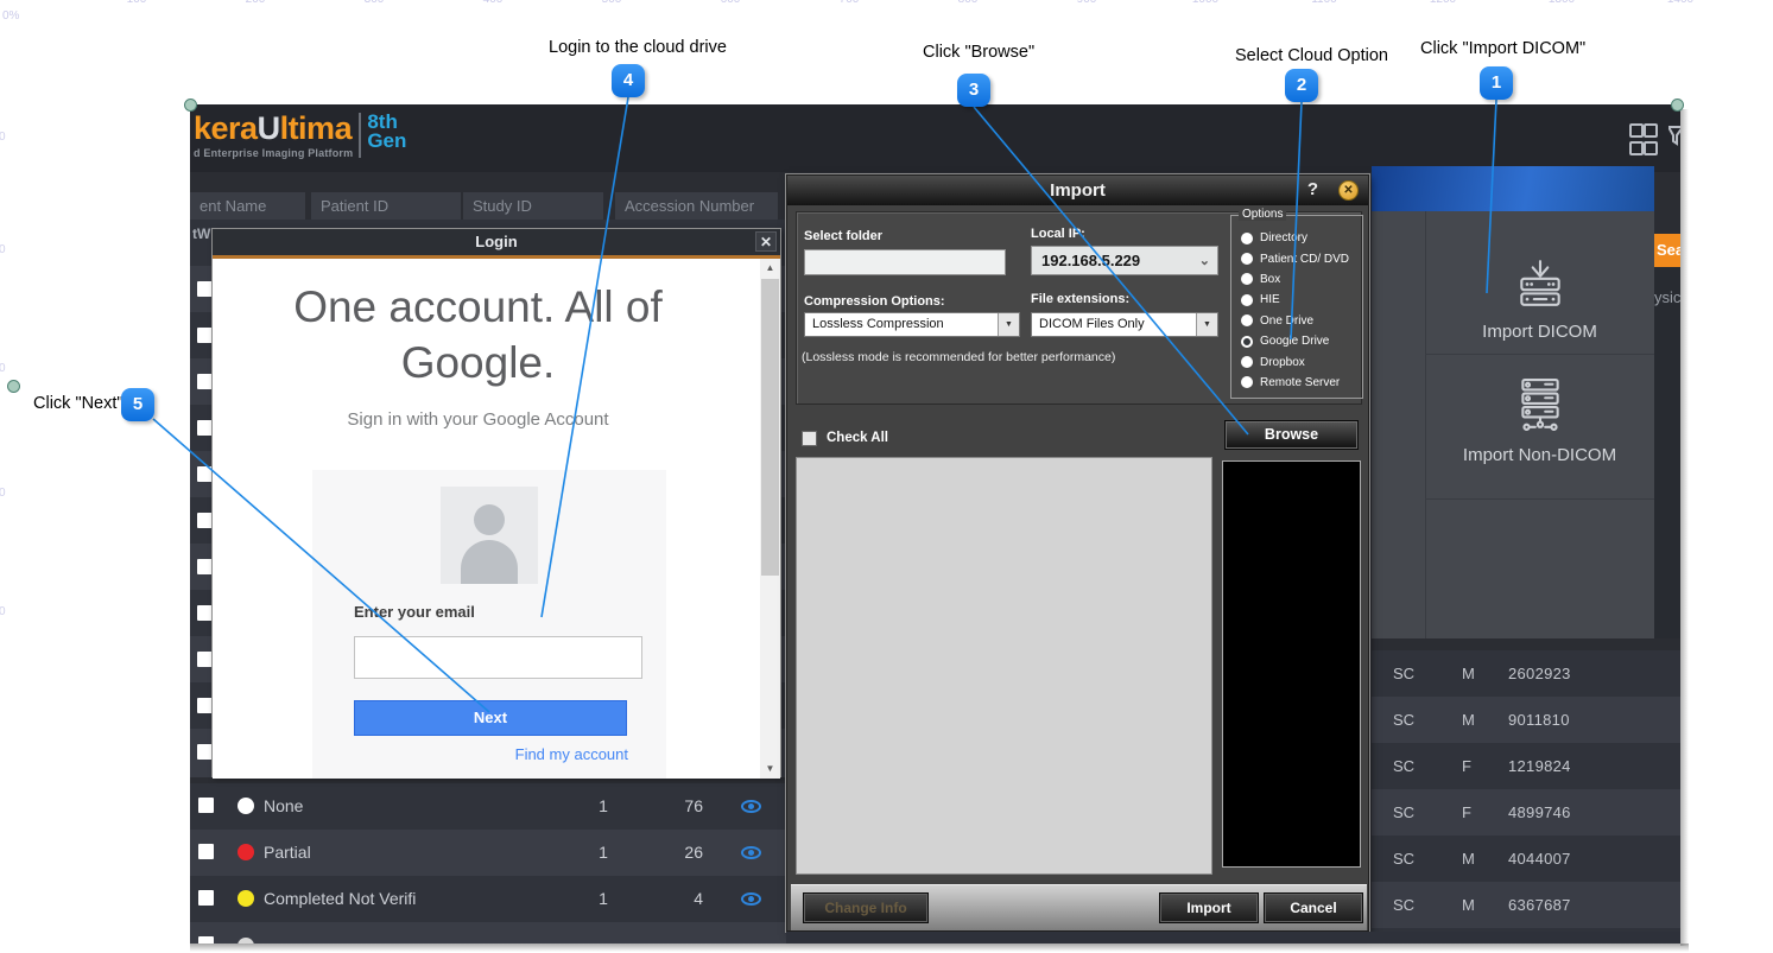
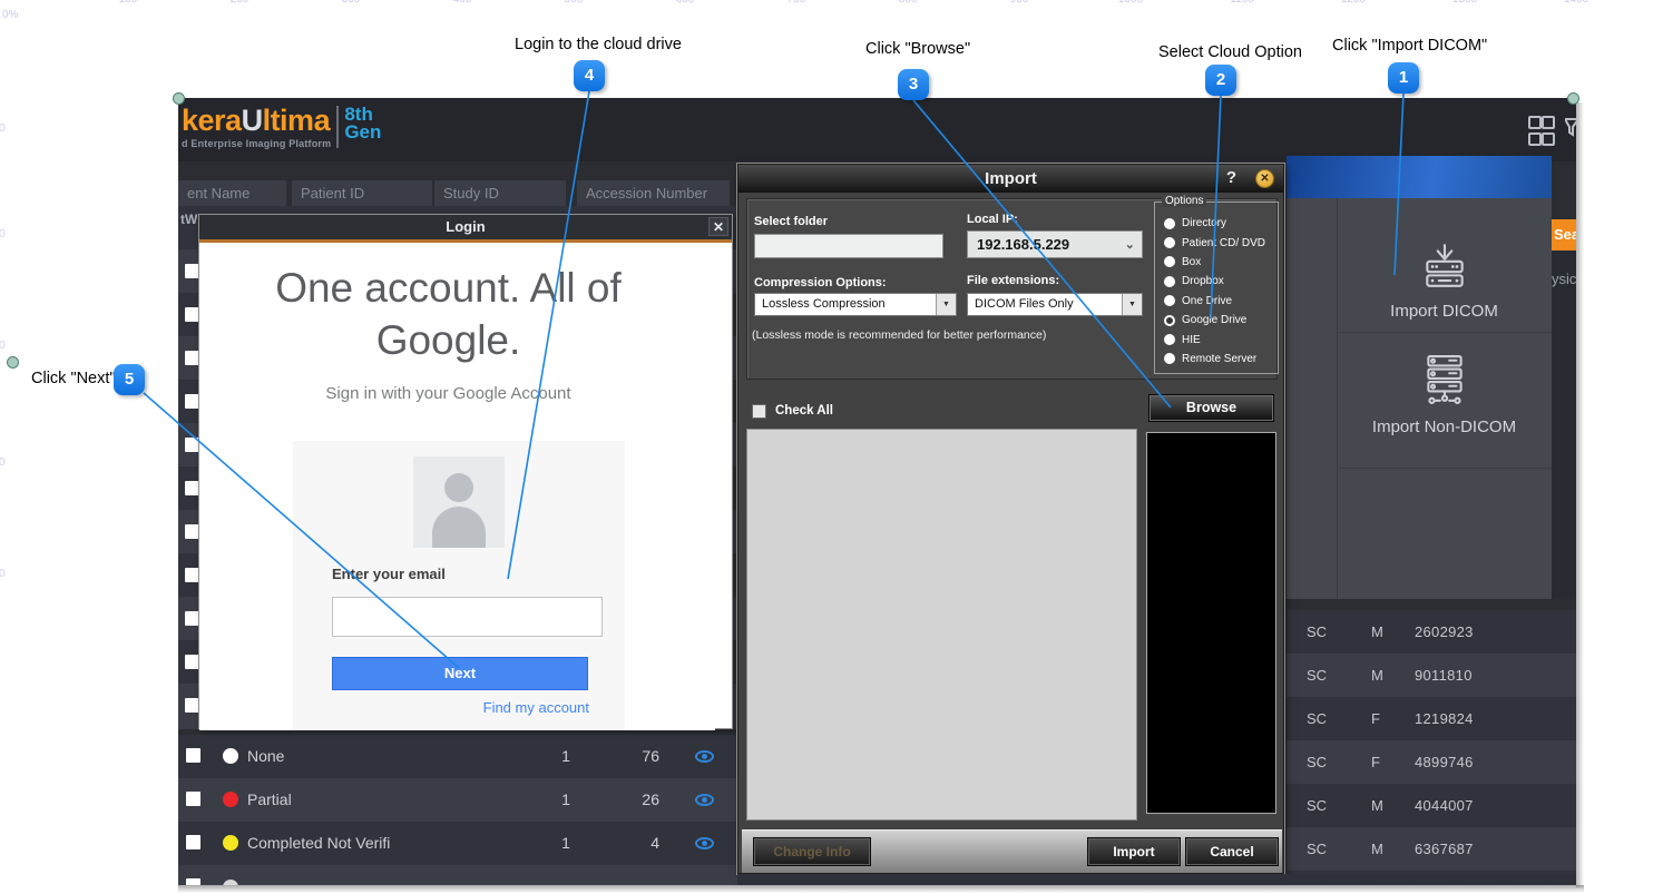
  0%
  0
  0
  0
  0
  0
  keraUltima
  d Enterprise Imaging Platform
  8th
  Gen
  ent Name
  Patient ID
  Study ID
  Accession Number
  tW
  None
  1
  76
  Partial
  1
  26
  Completed Not Verifi
  1
  4
  Import DICOM
  Import Non-DICOM
  ysic
  SC
  M
  2602923
  SC
  M
  9011810
  SC
  F
  1219824
  SC
  F
  4899746
  SC
  M
  4044007
  SC
  M
  6367687
  Login
  ✕
  One account. All of
  Google.
  Sign in with your Google Account
  Enter your email
  Next
  Find my account
- ▲
- ▼
  Import
  ?
  ✕
  Select folder
  Local IP:
  192.168.5.229
  ⌄
  Compression Options:
  Lossless Compression
  File extensions:
  DICOM Files Only
  (Lossless mode is recommended for better performance)
  Options
  Directory
  Patien CD/ DVD
  Box
- HIE
+ Dropbox
  One Drive
  Google Drive
- Dropbox
+ HIE
  Remote Server
  Check All
  Browse
  Change Info
  Import
  Cancel
  Click "Import DICOM"
  Select Cloud Option
  Click "Browse"
  Login to the cloud drive
  Click "Next"
  1
  2
  3
  4
  5
